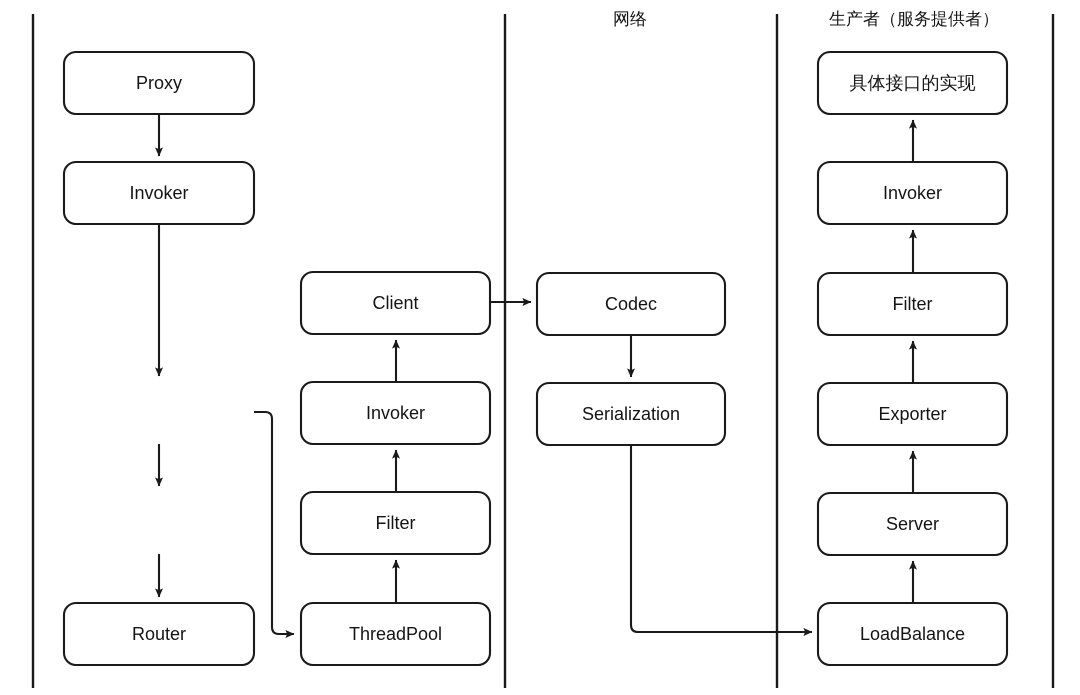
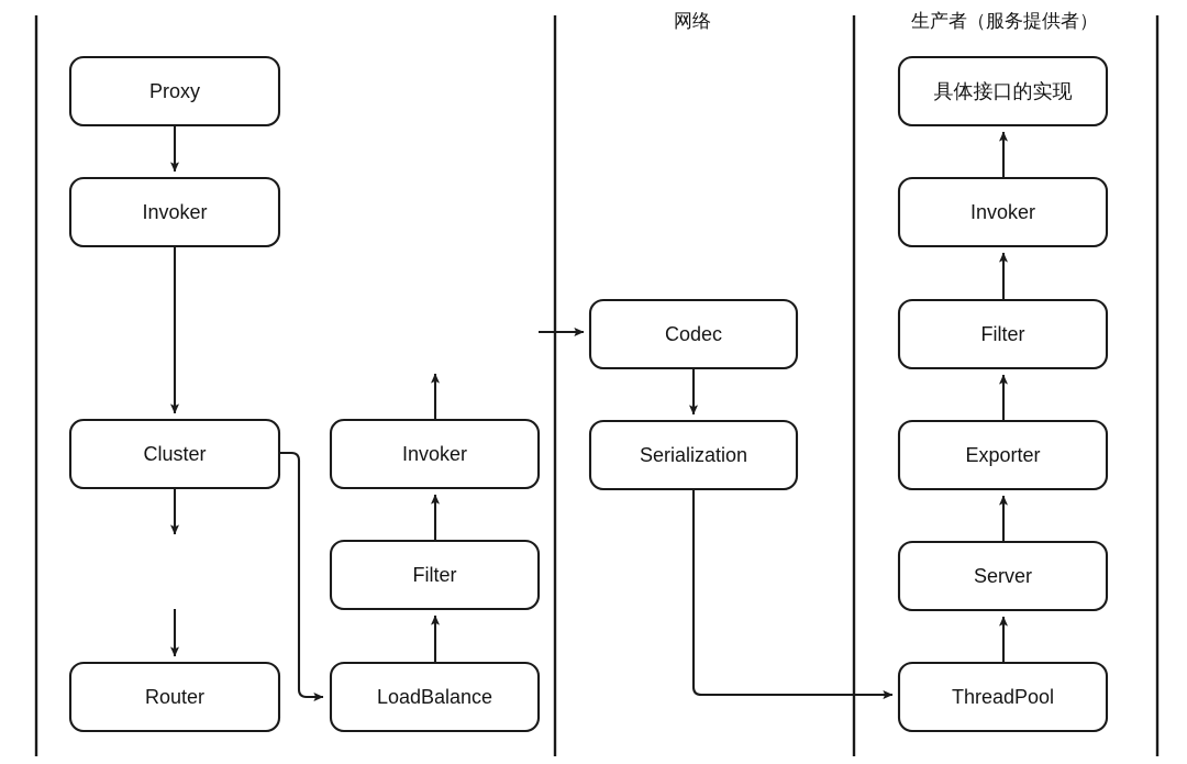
  网络
  生产者（服务提供者）
  Proxy
  Invoker
+ Cluster
  Router
- Client
  Invoker
  Filter
- ThreadPool
+ LoadBalance
  Codec
  Serialization
  具体接口的实现
  Invoker
  Filter
  Exporter
  Server
- LoadBalance
+ ThreadPool
